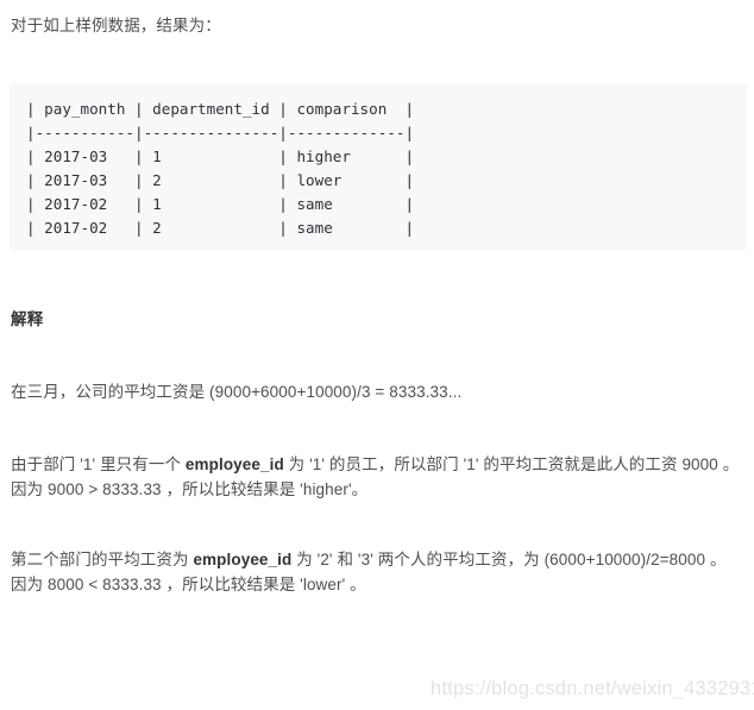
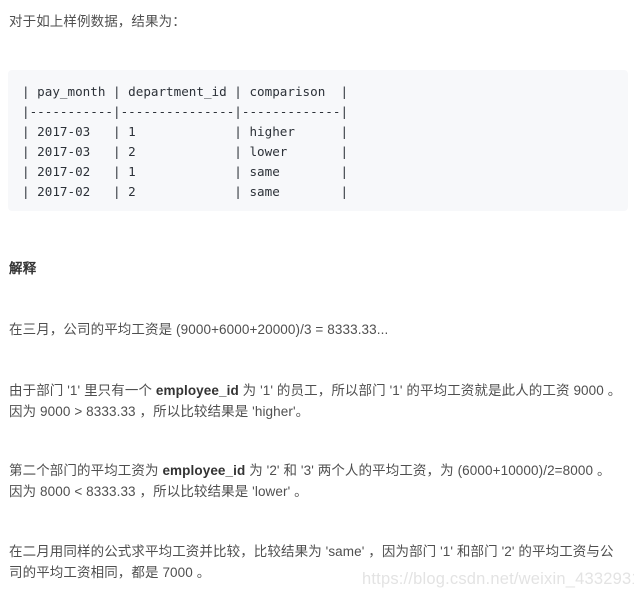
  对于如上样例数据，结果为：
  | pay_month | department_id | comparison |
  |-----------|---------------|-------------|
  | 2017-03 | 1 | higher |
  | 2017-03 | 2 | lower |
  | 2017-02 | 1 | same |
  | 2017-02 | 2 | same |
  解释
- 在三月，公司的平均工资是 (9000+6000+10000)/3 = 8333.33...
+ 在三月，公司的平均工资是 (9000+6000+20000)/3 = 8333.33...
  由于部门 '1' 里只有一个 employee_id 为 '1' 的员工，所以部门 '1' 的平均工资就是此人的工资 9000 。因为 9000 > 8333.33 ，所以比较结果是 'higher'。
  第二个部门的平均工资为 employee_id 为 '2' 和 '3' 两个人的平均工资，为 (6000+10000)/2=8000 。因为 8000 < 8333.33 ，所以比较结果是 'lower' 。
+ 在二月用同样的公式求平均工资并比较，比较结果为 'same' ，因为部门 '1' 和部门 '2' 的平均工资与公司的平均工资相同，都是 7000 。
  https://blog.csdn.net/weixin_433293
